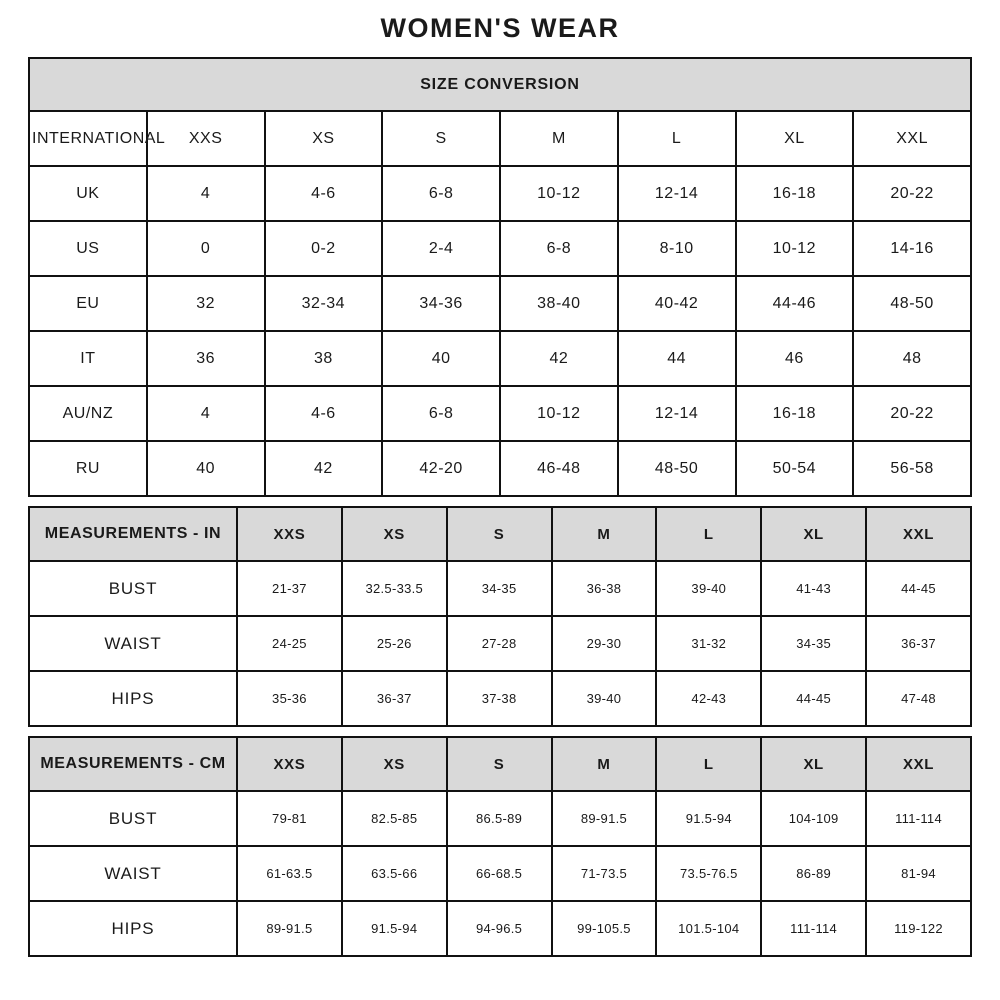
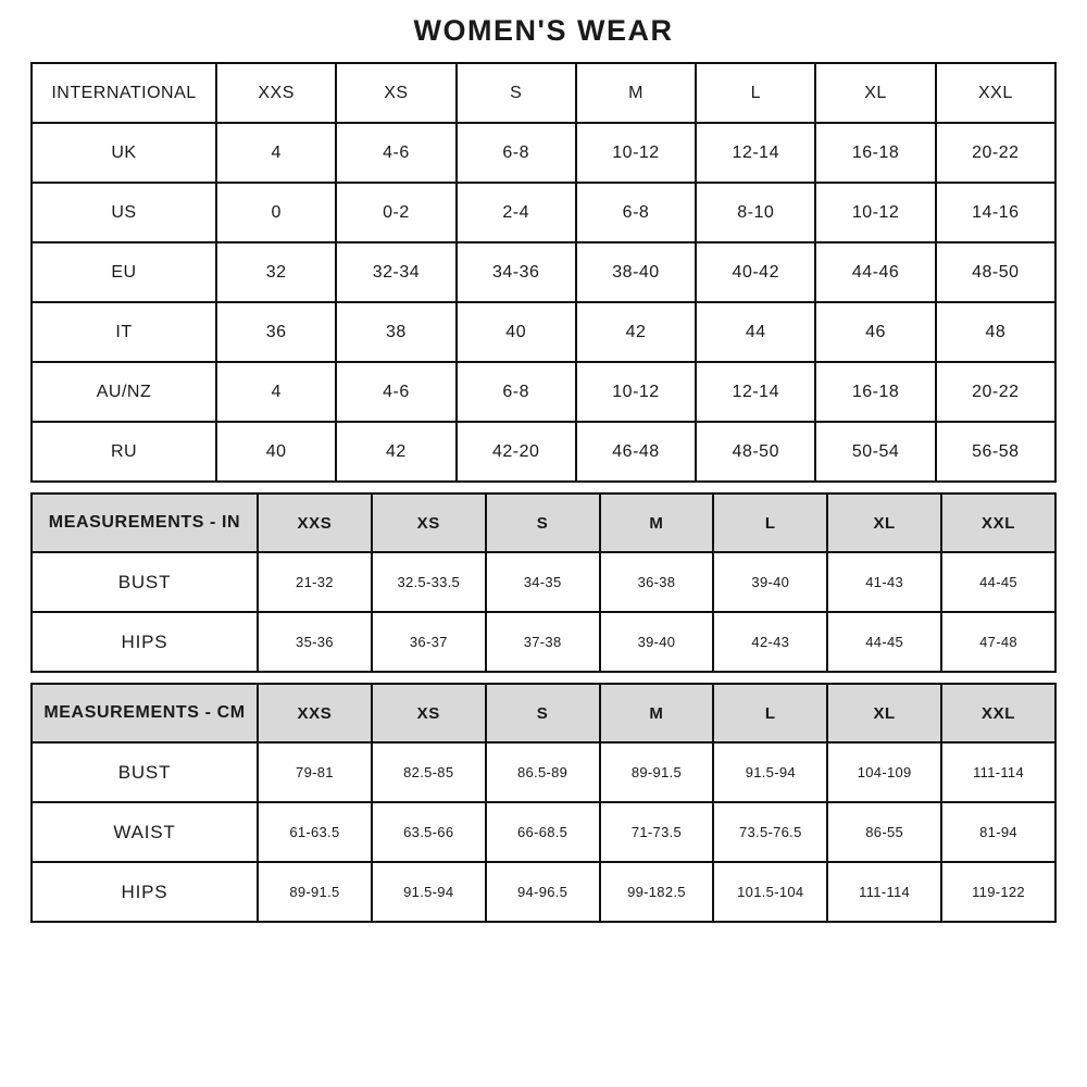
  WOMEN'S WEAR
- SIZE CONVERSION
  INTERNATIONAL	XXS	XS	S	M	L	XL	XXL
  UK	4	4-6	6-8	10-12	12-14	16-18	20-22
  US	0	0-2	2-4	6-8	8-10	10-12	14-16
  EU	32	32-34	34-36	38-40	40-42	44-46	48-50
  IT	36	38	40	42	44	46	48
  AU/NZ	4	4-6	6-8	10-12	12-14	16-18	20-22
  RU	40	42	42-20	46-48	48-50	50-54	56-58
  MEASUREMENTS - IN	XXS	XS	S	M	L	XL	XXL
- BUST	21-37	32.5-33.5	34-35	36-38	39-40	41-43	44-45
+ BUST	21-32	32.5-33.5	34-35	36-38	39-40	41-43	44-45
- WAIST	24-25	25-26	27-28	29-30	31-32	34-35	36-37
  HIPS	35-36	36-37	37-38	39-40	42-43	44-45	47-48
  MEASUREMENTS - CM	XXS	XS	S	M	L	XL	XXL
  BUST	79-81	82.5-85	86.5-89	89-91.5	91.5-94	104-109	111-114
- WAIST	61-63.5	63.5-66	66-68.5	71-73.5	73.5-76.5	86-89	81-94
+ WAIST	61-63.5	63.5-66	66-68.5	71-73.5	73.5-76.5	86-55	81-94
- HIPS	89-91.5	91.5-94	94-96.5	99-105.5	101.5-104	111-114	119-122
+ HIPS	89-91.5	91.5-94	94-96.5	99-182.5	101.5-104	111-114	119-122
